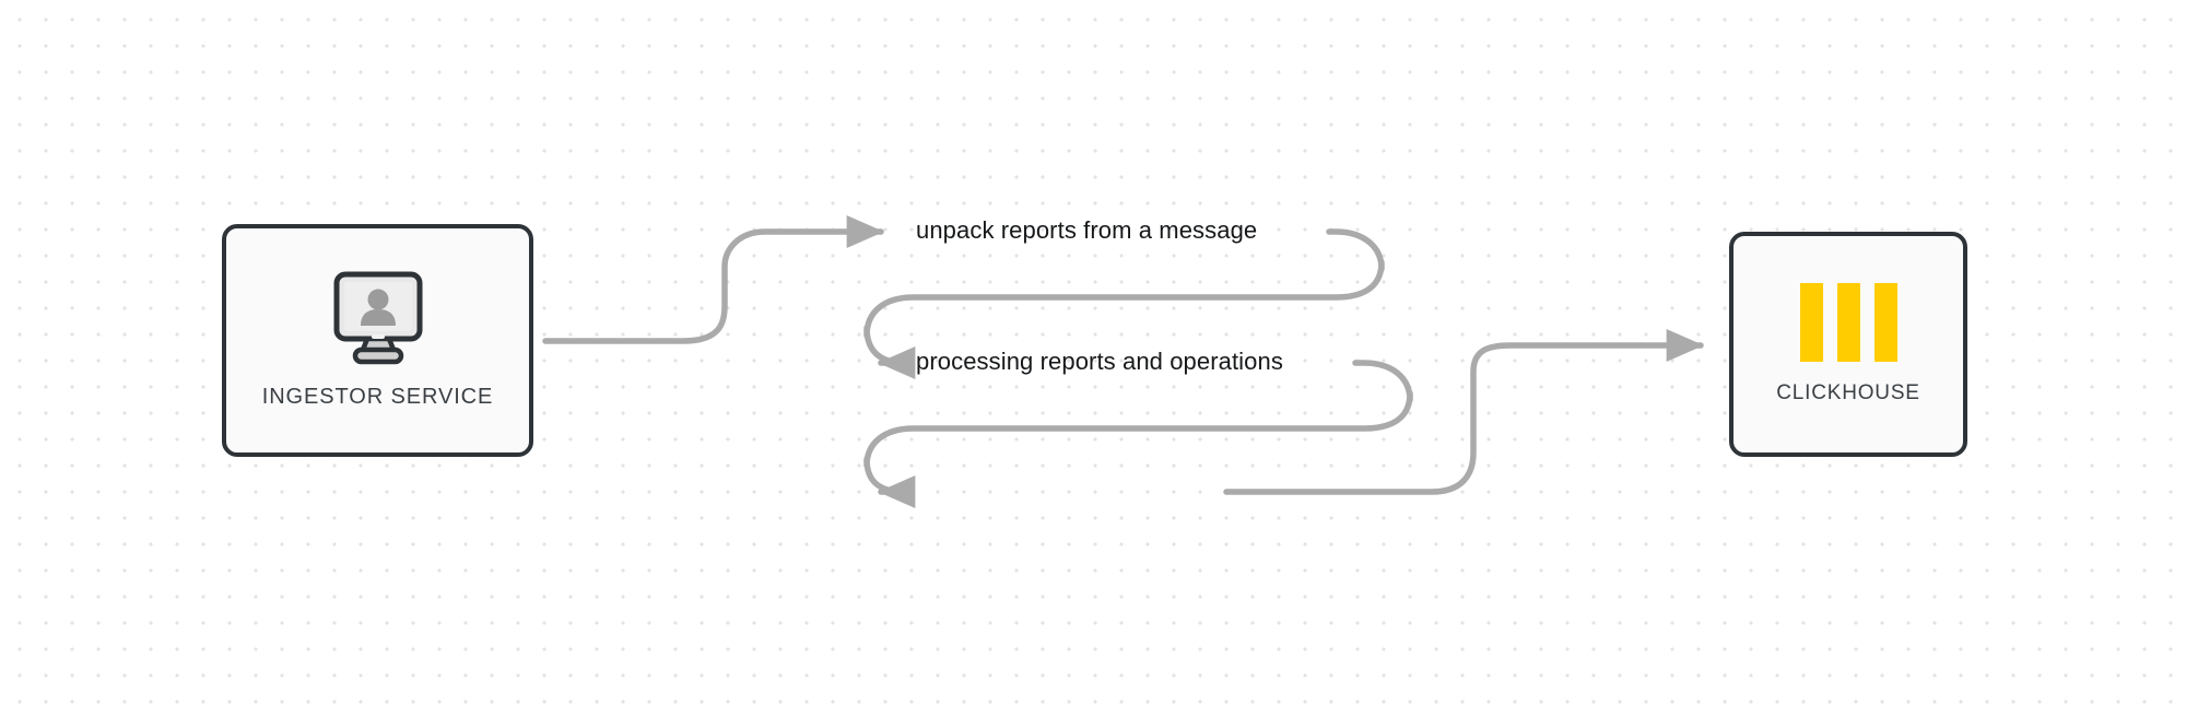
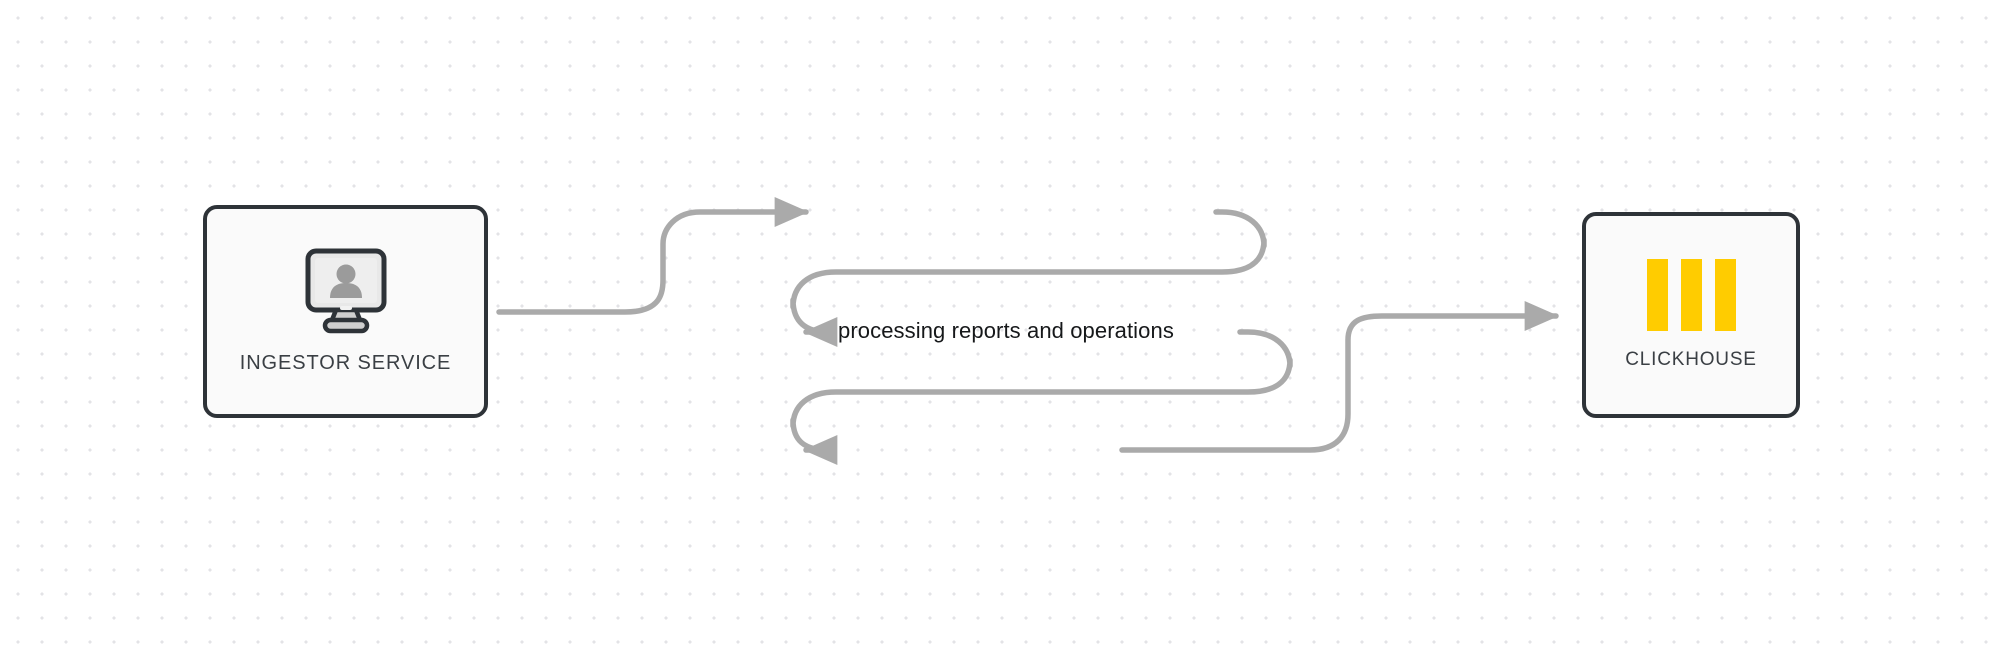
  INGESTOR SERVICE
  CLICKHOUSE
- unpack reports from a message
  processing reports and operations
